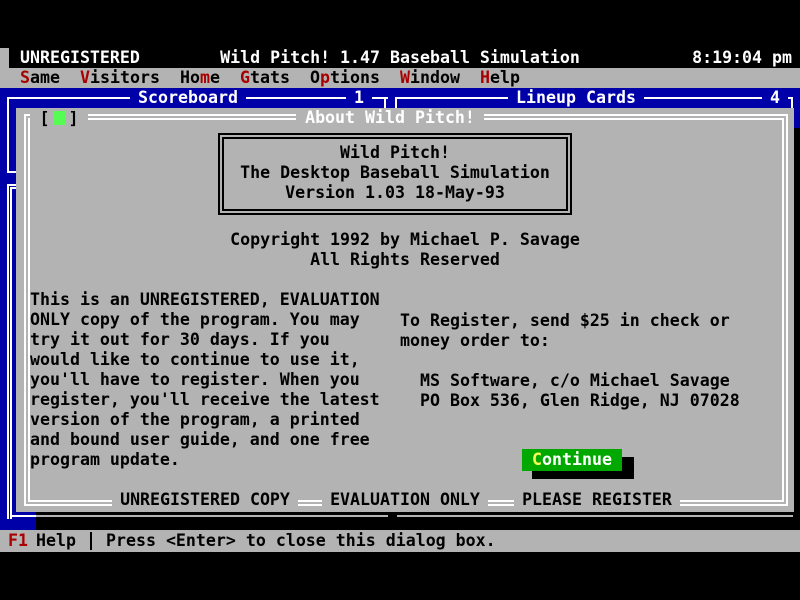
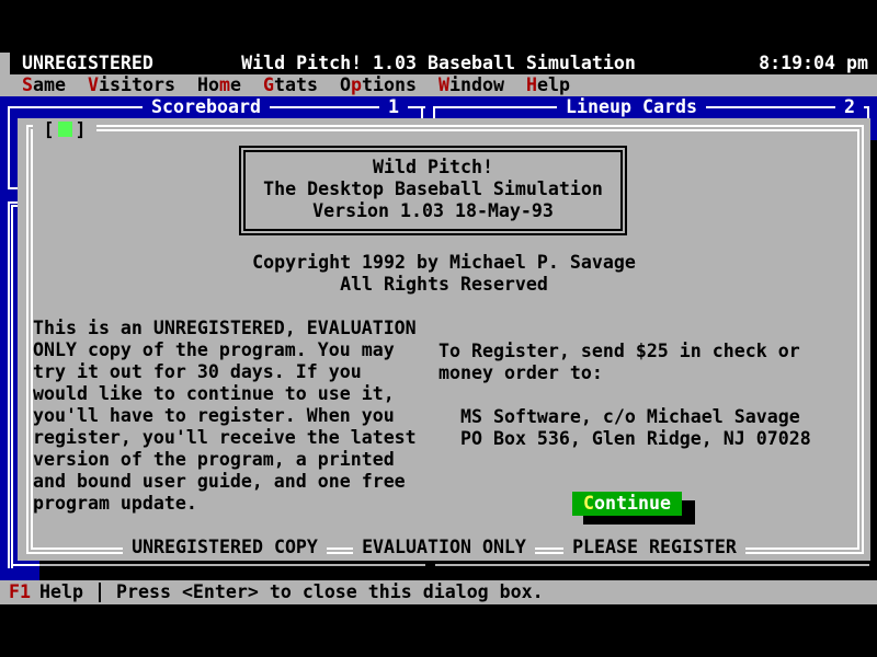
  UNREGISTERED
- Wild Pitch! 1.47 Baseball Simulation
+ Wild Pitch! 1.03 Baseball Simulation
  8:19:04 pm
  Same
  Visitors
  Home
  Gtats
  Options
  Window
  Help
  Scoreboard
  1
  Lineup Cards
- 4
+ 2
  [
  ]
- About Wild Pitch!
  Wild Pitch!
  The Desktop Baseball Simulation
  Version 1.03 18-May-93
  Copyright 1992 by Michael P. Savage
  All Rights Reserved
  This is an UNREGISTERED, EVALUATION
  ONLY copy of the program. You may
  try it out for 30 days. If you
  would like to continue to use it,
  you'll have to register. When you
  register, you'll receive the latest
  version of the program, a printed
  and bound user guide, and one free
  program update.
  To Register, send $25 in check or
  money order to:
  MS Software, c/o Michael Savage
  PO Box 536, Glen Ridge, NJ 07028
  Continue
  UNREGISTERED COPY
  EVALUATION ONLY
  PLEASE REGISTER
  F1
  Help
  Press <Enter> to close this dialog box.
